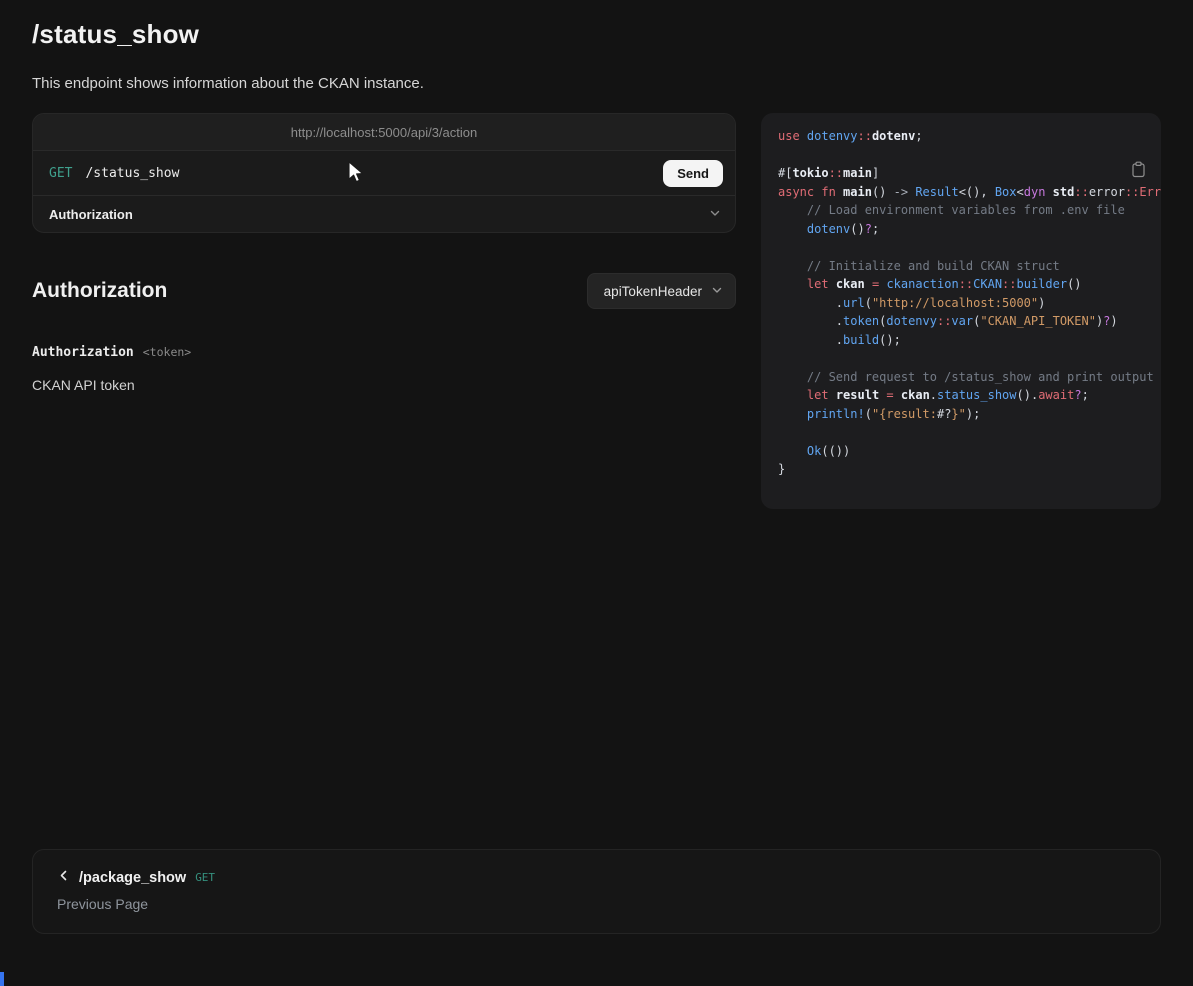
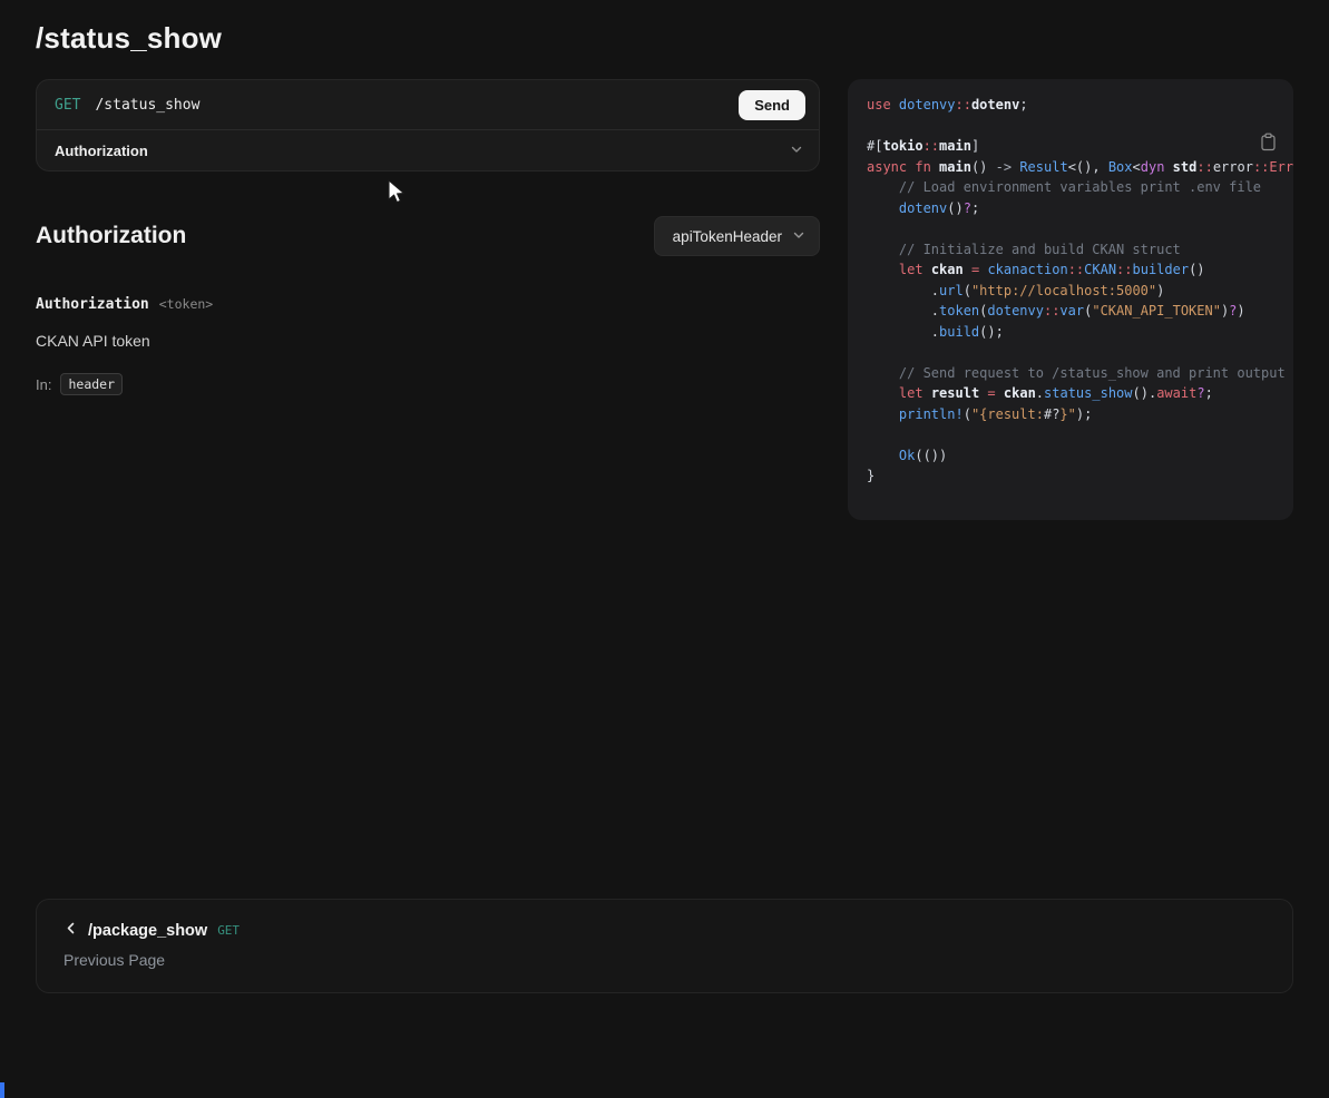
  /status_show
- This endpoint shows information about the CKAN instance.
- http://localhost:5000/api/3/action
  GET
  /status_show
  Send
  Authorization
  Authorization
  apiTokenHeader
  Authorization
  <token>
  CKAN API token
+ In:
+ header
- use dotenvy::dotenv; #[tokio::main] async fn main() -> Result<(), Box<dyn std::error::Err // Load environment variables from .env file dotenv()?; // Initialize and build CKAN struct let ckan = ckanaction::CKAN::builder() .url("http://localhost:5000") .token(dotenvy::var("CKAN_API_TOKEN")?) .build(); // Send request to /status_show and print output let result = ckan.status_show().await?; println!("{result:#?}"); Ok(()) }
+ use dotenvy::dotenv; #[tokio::main] async fn main() -> Result<(), Box<dyn std::error::Err // Load environment variables print .env file dotenv()?; // Initialize and build CKAN struct let ckan = ckanaction::CKAN::builder() .url("http://localhost:5000") .token(dotenvy::var("CKAN_API_TOKEN")?) .build(); // Send request to /status_show and print output let result = ckan.status_show().await?; println!("{result:#?}"); Ok(()) }
  /package_show
  GET
  Previous Page
